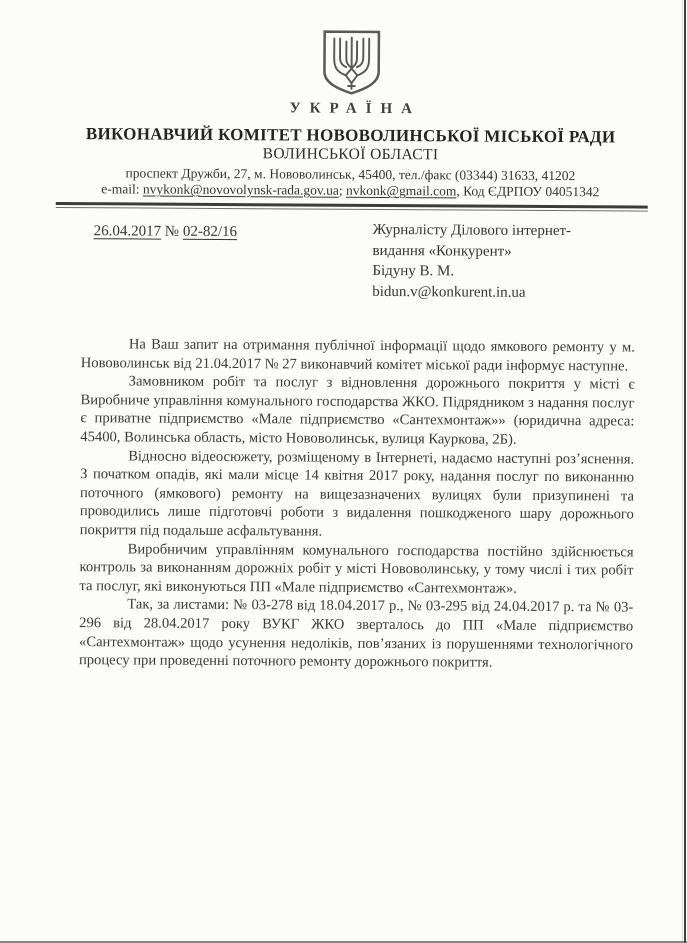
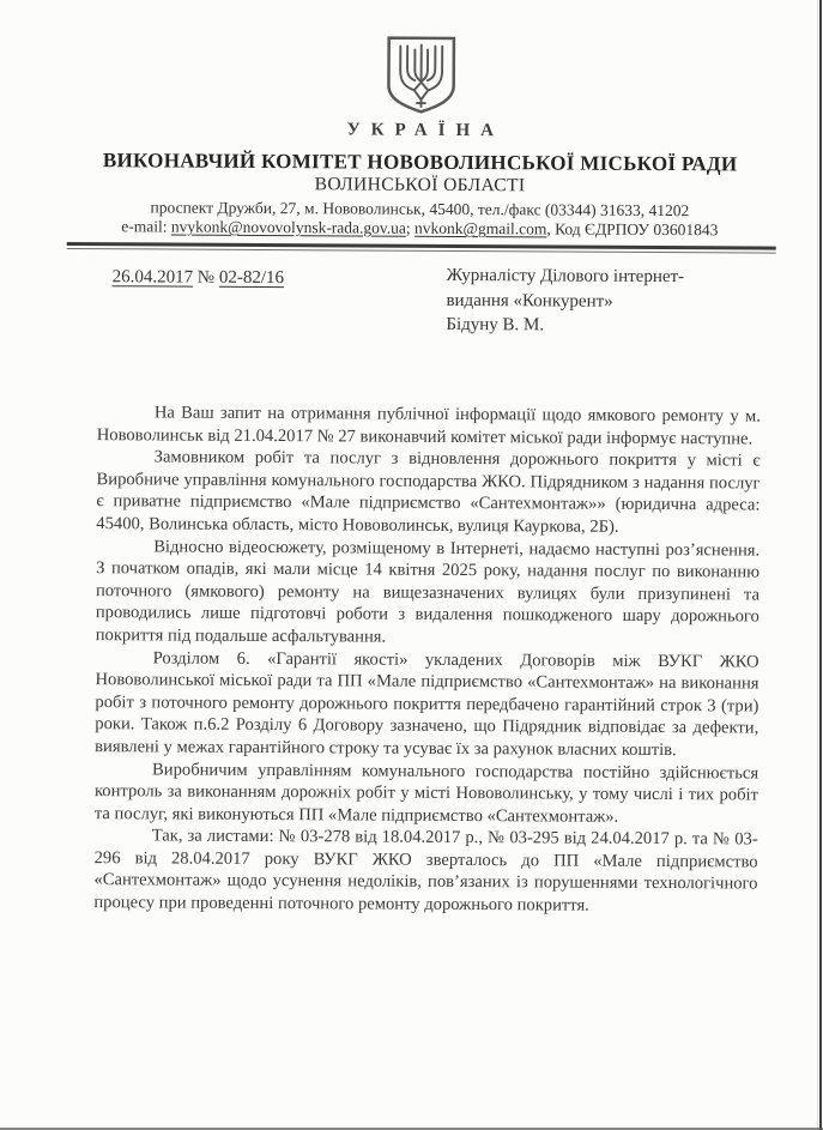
  УКРАЇНА
  ВИКОНАВЧИЙ КОМІТЕТ НОВОВОЛИНСЬКОЇ МІСЬКОЇ РАДИ
  ВОЛИНСЬКОЇ ОБЛАСТІ
  проспект Дружби, 27, м. Нововолинськ, 45400, тел./факс (03344) 31633, 41202
- e-mail: nvykonk@novovolynsk-rada.gov.ua; nvkonk@gmail.com, Код ЄДРПОУ 04051342
+ e-mail: nvykonk@novovolynsk-rada.gov.ua; nvkonk@gmail.com, Код ЄДРПОУ 03601843
  26.04.2017 № 02-82/16
  Журналісту Ділового інтернет-
  видання «Конкурент»
  Бідуну В. М.
- bidun.v@konkurent.in.ua
  На Ваш запит на отримання публічної інформації щодо ямкового ремонту у м. Нововолинськ від 21.04.2017 № 27 виконавчий комітет міської ради інформує наступне.
  Замовником робіт та послуг з відновлення дорожнього покриття у місті є Виробниче управління комунального господарства ЖКО. Підрядником з надання послуг є приватне підприємство «Мале підприємство «Сантехмонтаж»» (юридична адреса: 45400, Волинська область, місто Нововолинськ, вулиця Кауркова, 2Б).
- Відносно відеосюжету, розміщеному в Інтернеті, надаємо наступні роз’яснення. З початком опадів, які мали місце 14 квітня 2017 року, надання послуг по виконанню поточного (ямкового) ремонту на вищезазначених вулицях були призупинені та проводились лише підготовчі роботи з видалення пошкодженого шару дорожнього покриття під подальше асфальтування.
+ Відносно відеосюжету, розміщеному в Інтернеті, надаємо наступні роз’яснення. З початком опадів, які мали місце 14 квітня 2025 року, надання послуг по виконанню поточного (ямкового) ремонту на вищезазначених вулицях були призупинені та проводились лише підготовчі роботи з видалення пошкодженого шару дорожнього покриття під подальше асфальтування.
+ Розділом 6. «Гарантії якості» укладених Договорів між ВУКГ ЖКО Нововолинської міської ради та ПП «Мале підприємство «Сантехмонтаж» на виконання робіт з поточного ремонту дорожнього покриття передбачено гарантійний строк 3 (три) роки. Також п.6.2 Розділу 6 Договору зазначено, що Підрядник відповідає за дефекти, виявлені у межах гарантійного строку та усуває їх за рахунок власних коштів.
  Виробничим управлінням комунального господарства постійно здійснюється контроль за виконанням дорожніх робіт у місті Нововолинську, у тому числі і тих робіт та послуг, які виконуються ПП «Мале підприємство «Сантехмонтаж».
  Так, за листами: № 03-278 від 18.04.2017 р., № 03-295 від 24.04.2017 р. та № 03-296 від 28.04.2017 року ВУКГ ЖКО зверталось до ПП «Мале підприємство «Сантехмонтаж» щодо усунення недоліків, пов’язаних із порушеннями технологічного процесу при проведенні поточного ремонту дорожнього покриття.
